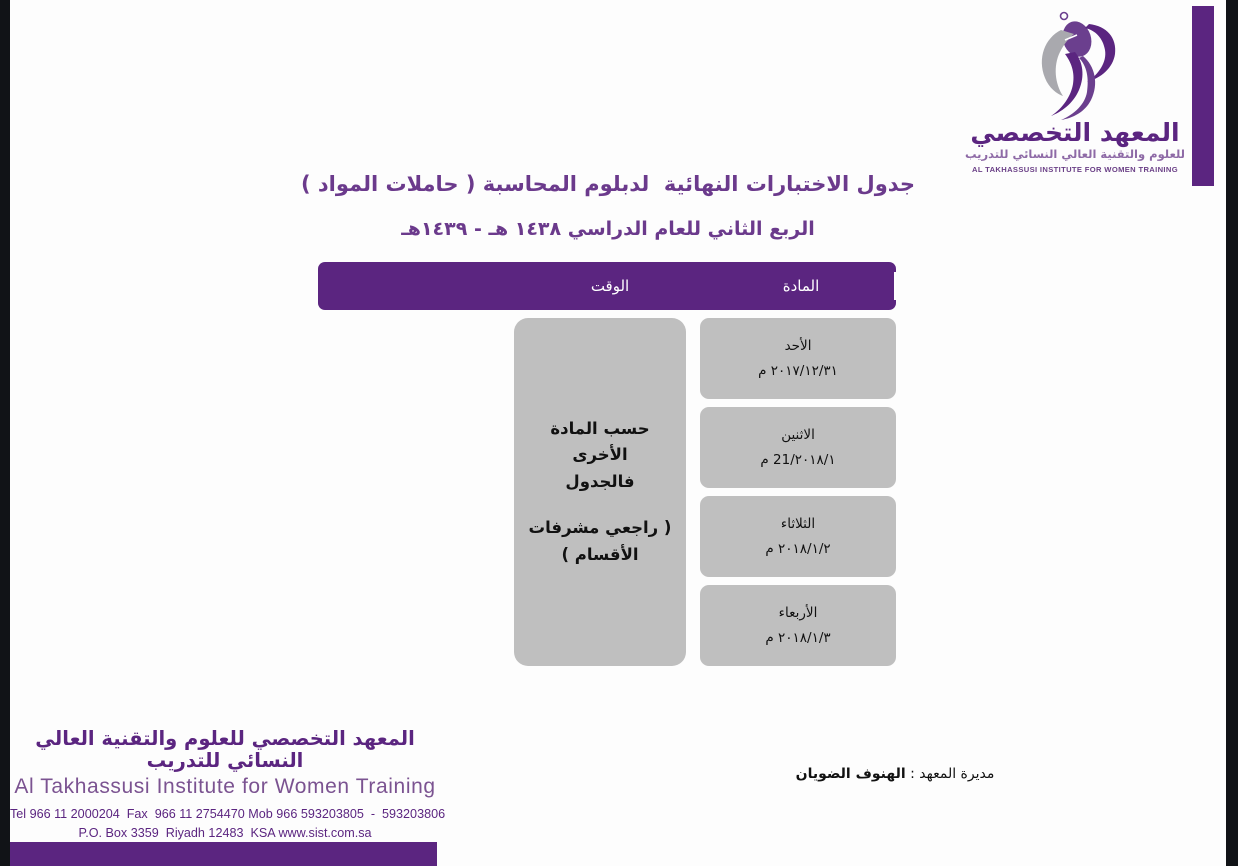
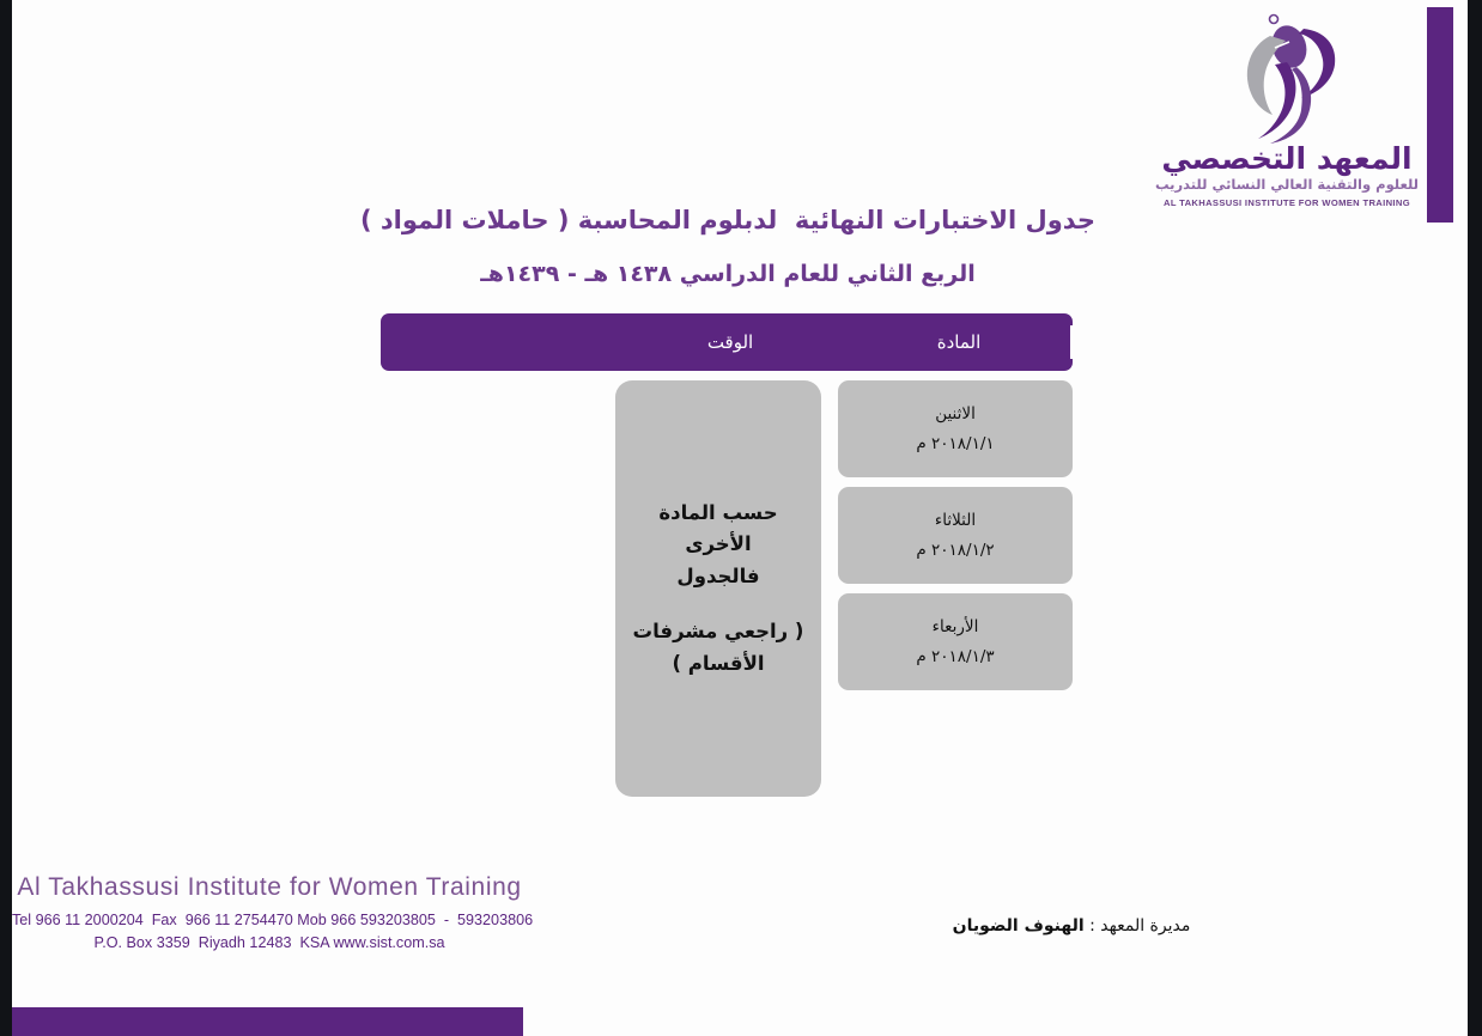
  المعهد التخصصي
  للعلوم والتقنية العالي النسائي للتدريب
  AL TAKHASSUSI INSTITUTE FOR WOMEN TRAINING
  جدول الاختبارات النهائية لدبلوم المحاسبة ( حاملات المواد )
  الربع الثاني للعام الدراسي ١٤٣٨ هـ - ١٤٣٩هـ
  المادة
  الوقت
- الأحد
- ٢٠١٧/١٢/٣١ م
  الاثنين
- ٢٠١٨/١/21 م
+ ٢٠١٨/١/١ م
  الثلاثاء
  ٢٠١٨/١/٢ م
  الأربعاء
  ٢٠١٨/١/٣ م
  حسب المادة الأخرى
  فالجدول
  ( راجعي مشرفات
  الأقسام )
  مديرة المعهد : الهنوف الضويان
- المعهد التخصصي للعلوم والتقنية العالي النسائي للتدريب
  Al Takhassusi Institute for Women Training
  Tel 966 11 2000204 Fax 966 11 2754470 Mob 966 593203805 - 593203806
  P.O. Box 3359 Riyadh 12483 KSA www.sist.com.sa
